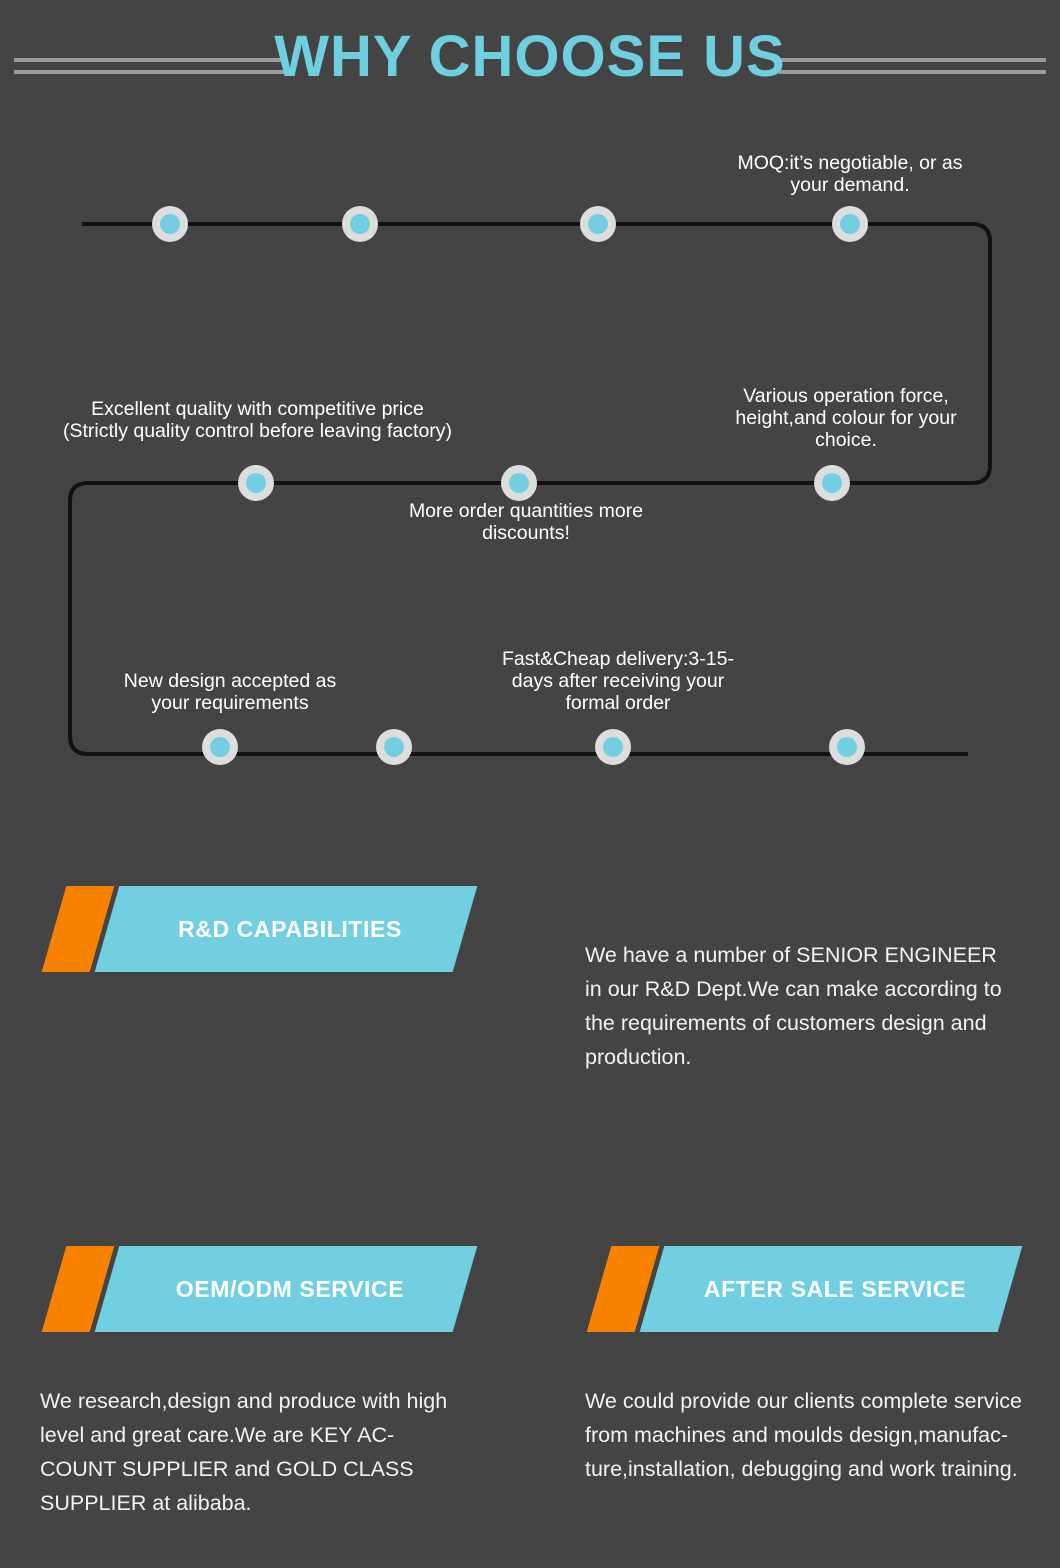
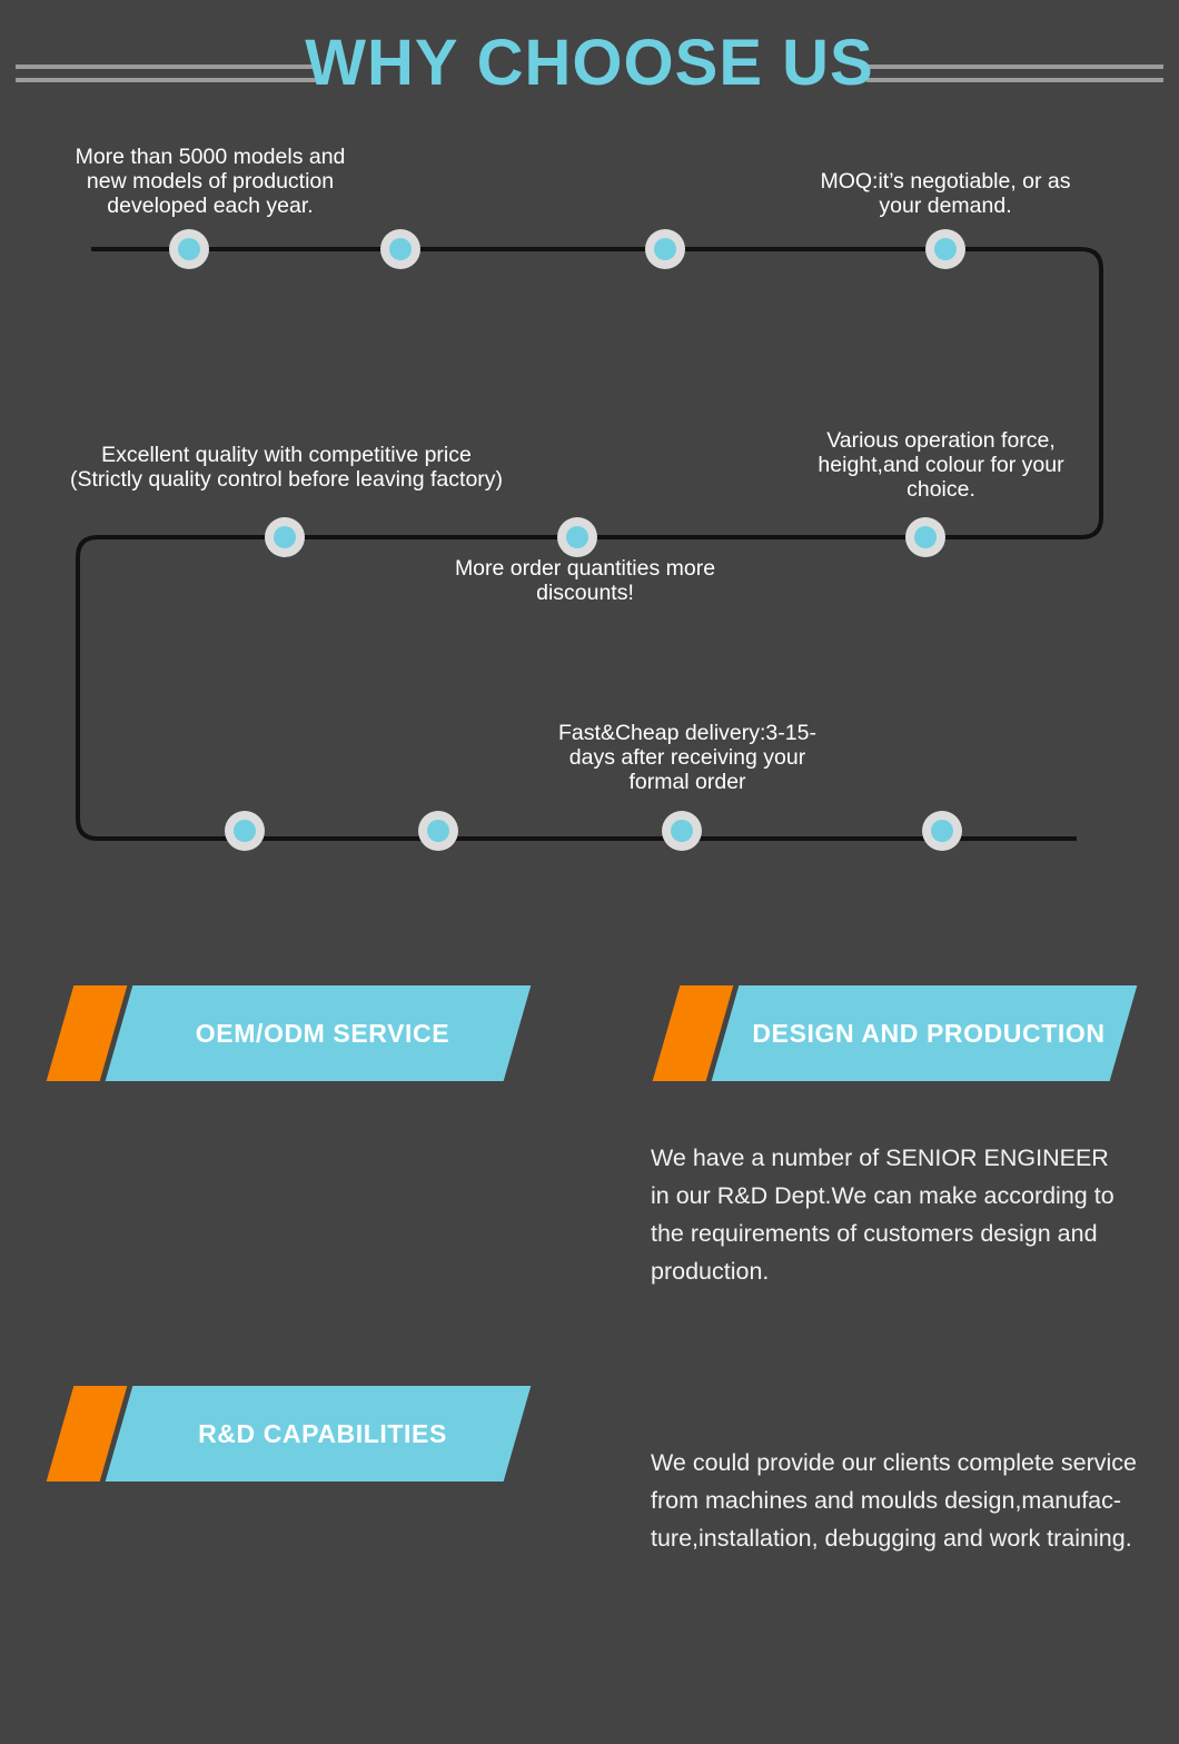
  WHY CHOOSE US
+ More than 5000 models and
+ new models of production
+ developed each year.
  MOQ:it’s negotiable, or as
  your demand.
  Excellent quality with competitive price
  (Strictly quality control before leaving factory)
  Various operation force,
  height,and colour for your
  choice.
  More order quantities more
  discounts!
- New design accepted as
- your requirements
  Fast&Cheap delivery:3-15-
  days after receiving your
  formal order
- R&D CAPABILITIES
+ OEM/ODM SERVICE
+ DESIGN AND PRODUCTION
  We have a number of SENIOR ENGINEER
  in our R&D Dept.We can make according to
  the requirements of customers design and
  production.
- OEM/ODM SERVICE
+ R&D CAPABILITIES
- We research,design and produce with high
- level and great care.We are KEY AC-
- COUNT SUPPLIER and GOLD CLASS
- SUPPLIER at alibaba.
- AFTER SALE SERVICE
  We could provide our clients complete service
  from machines and moulds design,manufac-
  ture,installation, debugging and work training.
